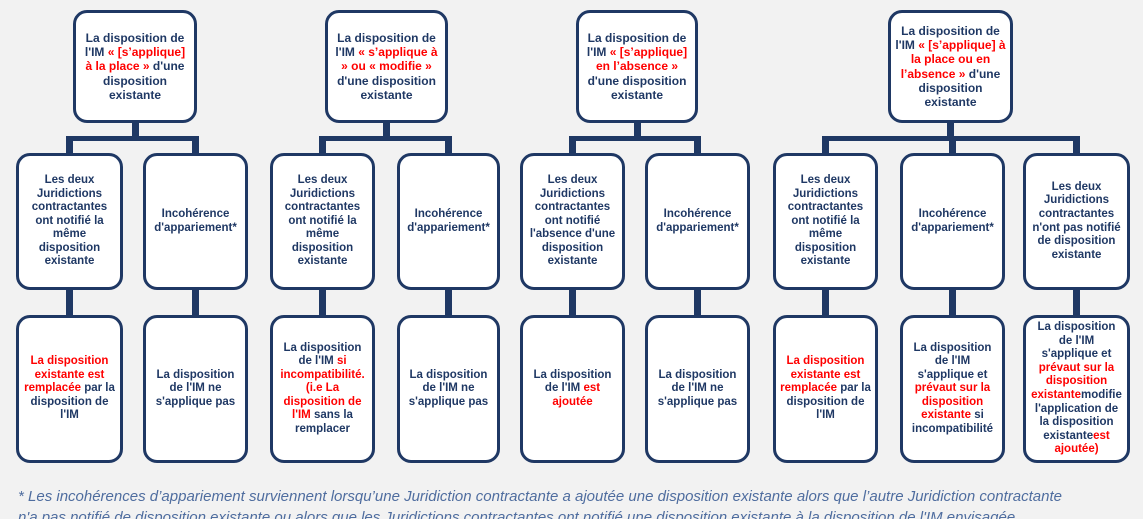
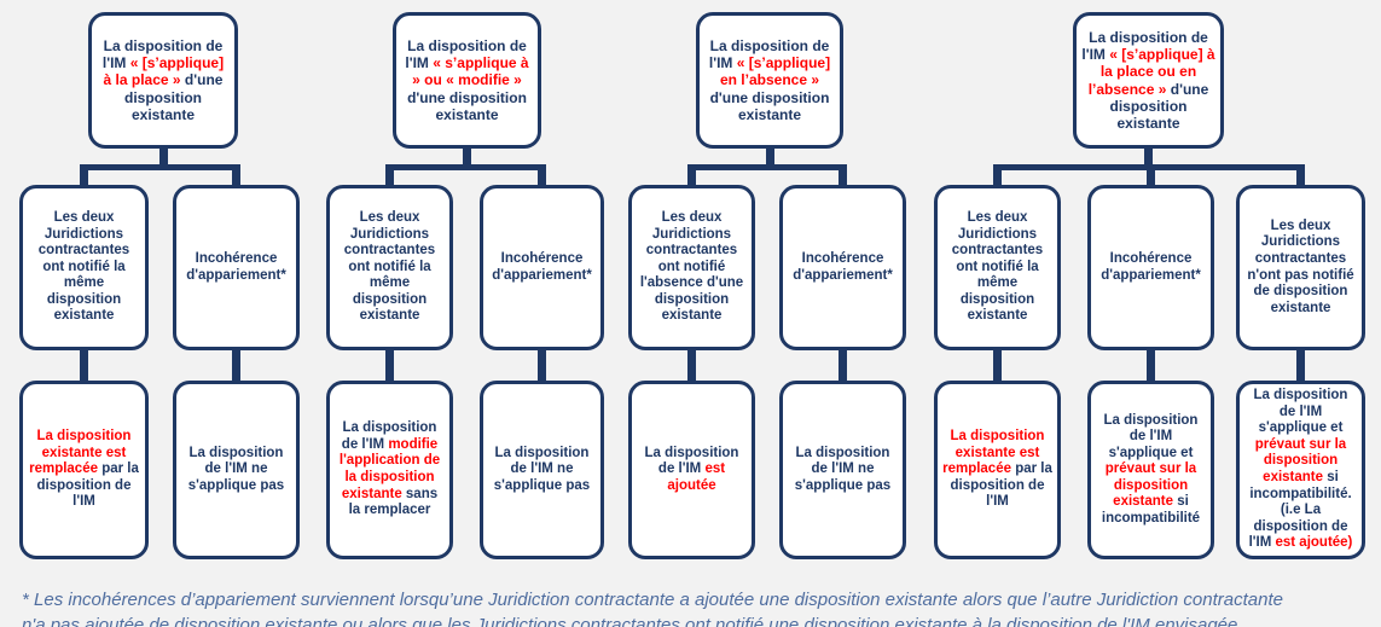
  * Les incohérences d’appariement surviennent lorsqu’une Juridiction contractante a ajoutée une disposition existante alors que l’autre Juridiction contractante
- n'a pas notifié de disposition existante ou alors que les Juridictions contractantes ont notifié une disposition existante à la disposition de l'IM envisagée
+ n'a pas ajoutée de disposition existante ou alors que les Juridictions contractantes ont notifié une disposition existante à la disposition de l'IM envisagée
  La disposition de l'IM « [s’applique] à la place » d'une disposition existante
  Les deux Juridictions contractantes ont notifié la même disposition existante
  Incohérence d'appariement*
  La disposition existante est remplacée par la disposition de l'IM
  La disposition de l'IM ne s'applique pas
  La disposition de l'IM « s’applique à » ou « modifie » d'une disposition existante
  Les deux Juridictions contractantes ont notifié la même disposition existante
  Incohérence d'appariement*
- La disposition de l'IM si incompatibilité. (i.e La disposition de l'IM sans la remplacer
+ La disposition de l'IM modifie l'application de la disposition existante sans la remplacer
  La disposition de l'IM ne s'applique pas
  La disposition de l'IM « [s’applique] en l’absence » d'une disposition existante
  Les deux Juridictions contractantes ont notifié l'absence d'une disposition existante
  Incohérence d'appariement*
  La disposition de l'IM est ajoutée
  La disposition de l'IM ne s'applique pas
  La disposition de l'IM « [s’applique] à la place ou en l’absence » d'une disposition existante
  Les deux Juridictions contractantes ont notifié la même disposition existante
  Incohérence d'appariement*
  Les deux Juridictions contractantes n'ont pas notifié de disposition existante
  La disposition existante est remplacée par la disposition de l'IM
  La disposition de l'IM s'applique et prévaut sur la disposition existante si incompatibilité
- La disposition de l'IM s'applique et prévaut sur la disposition existantemodifie l'application de la disposition existanteest ajoutée)
+ La disposition de l'IM s'applique et prévaut sur la disposition existante si incompatibilité. (i.e La disposition de l'IM est ajoutée)
